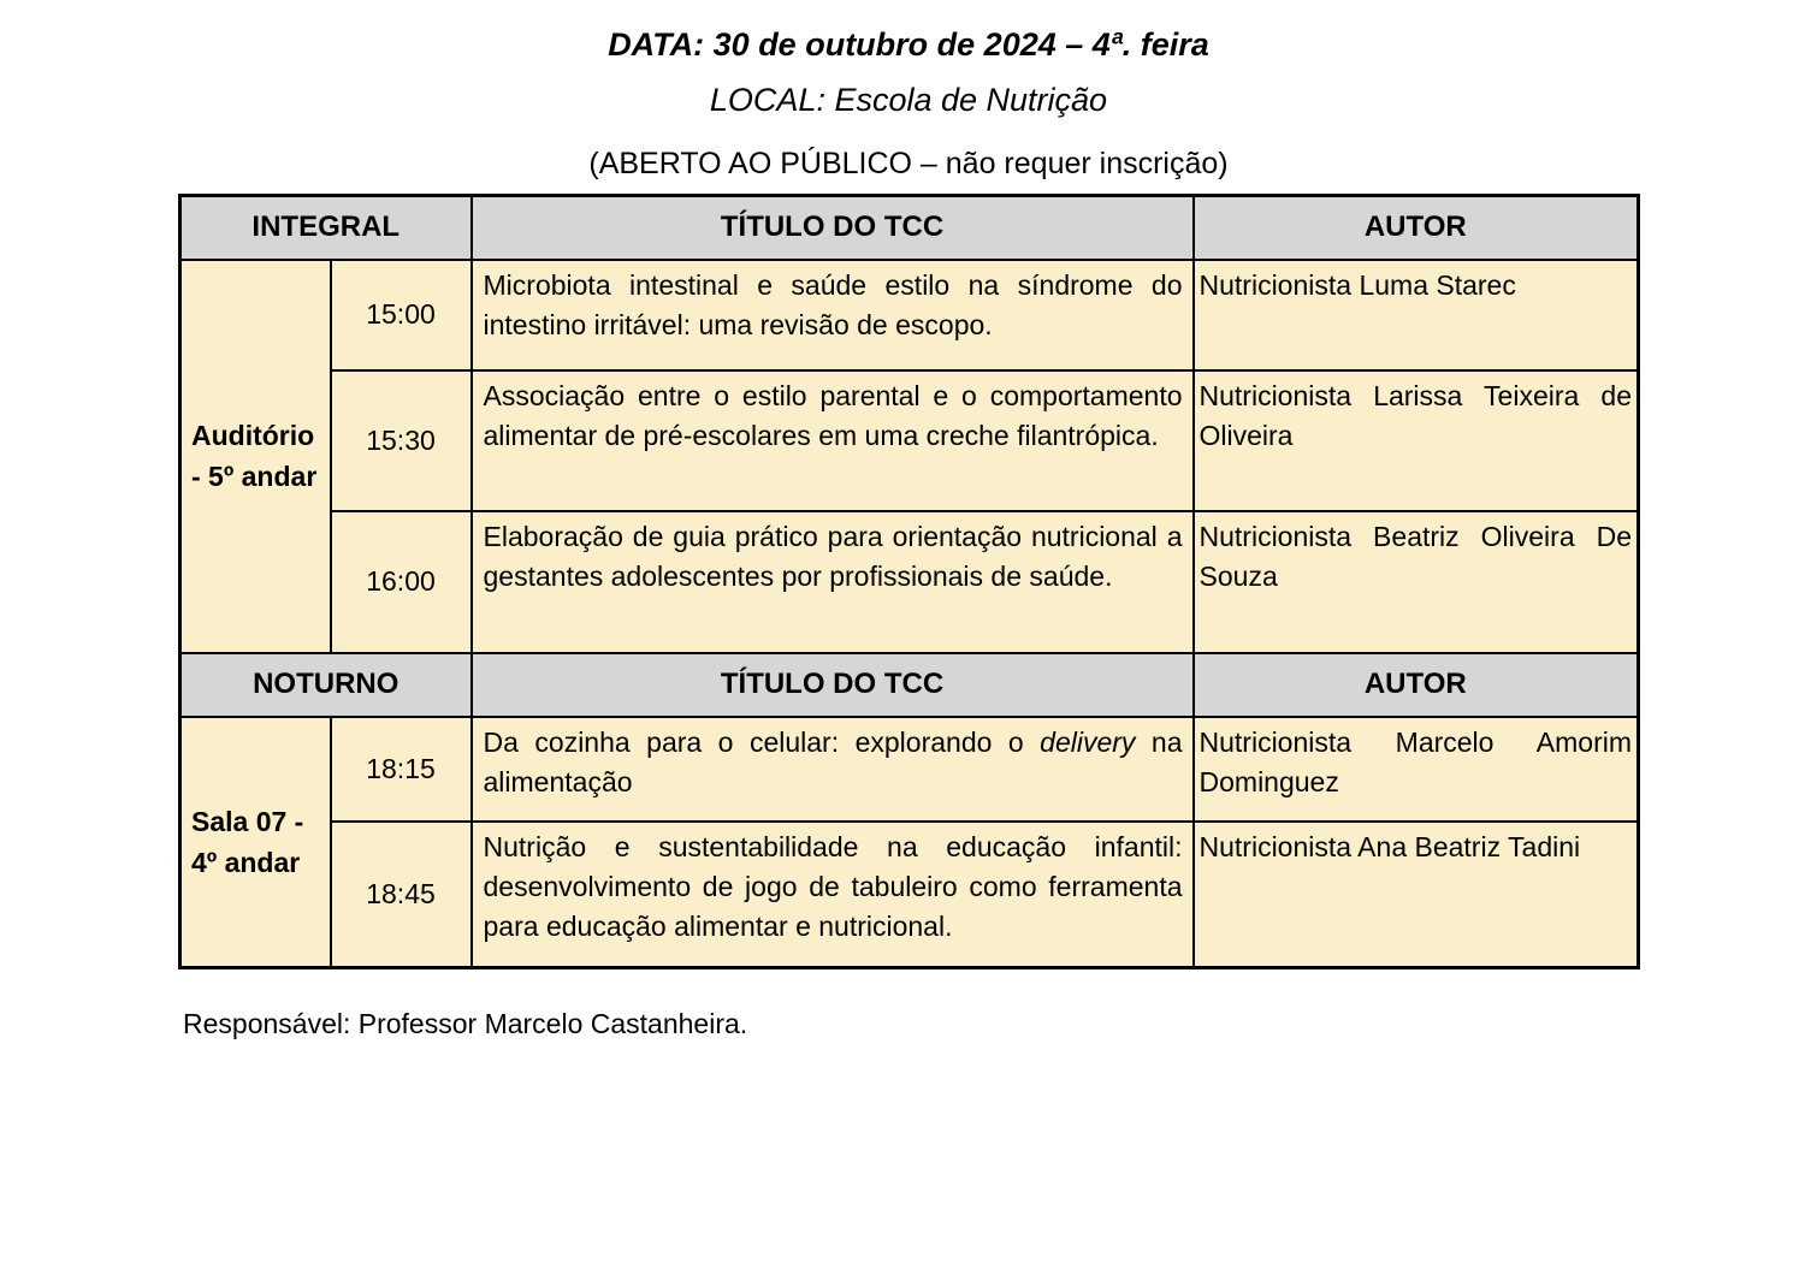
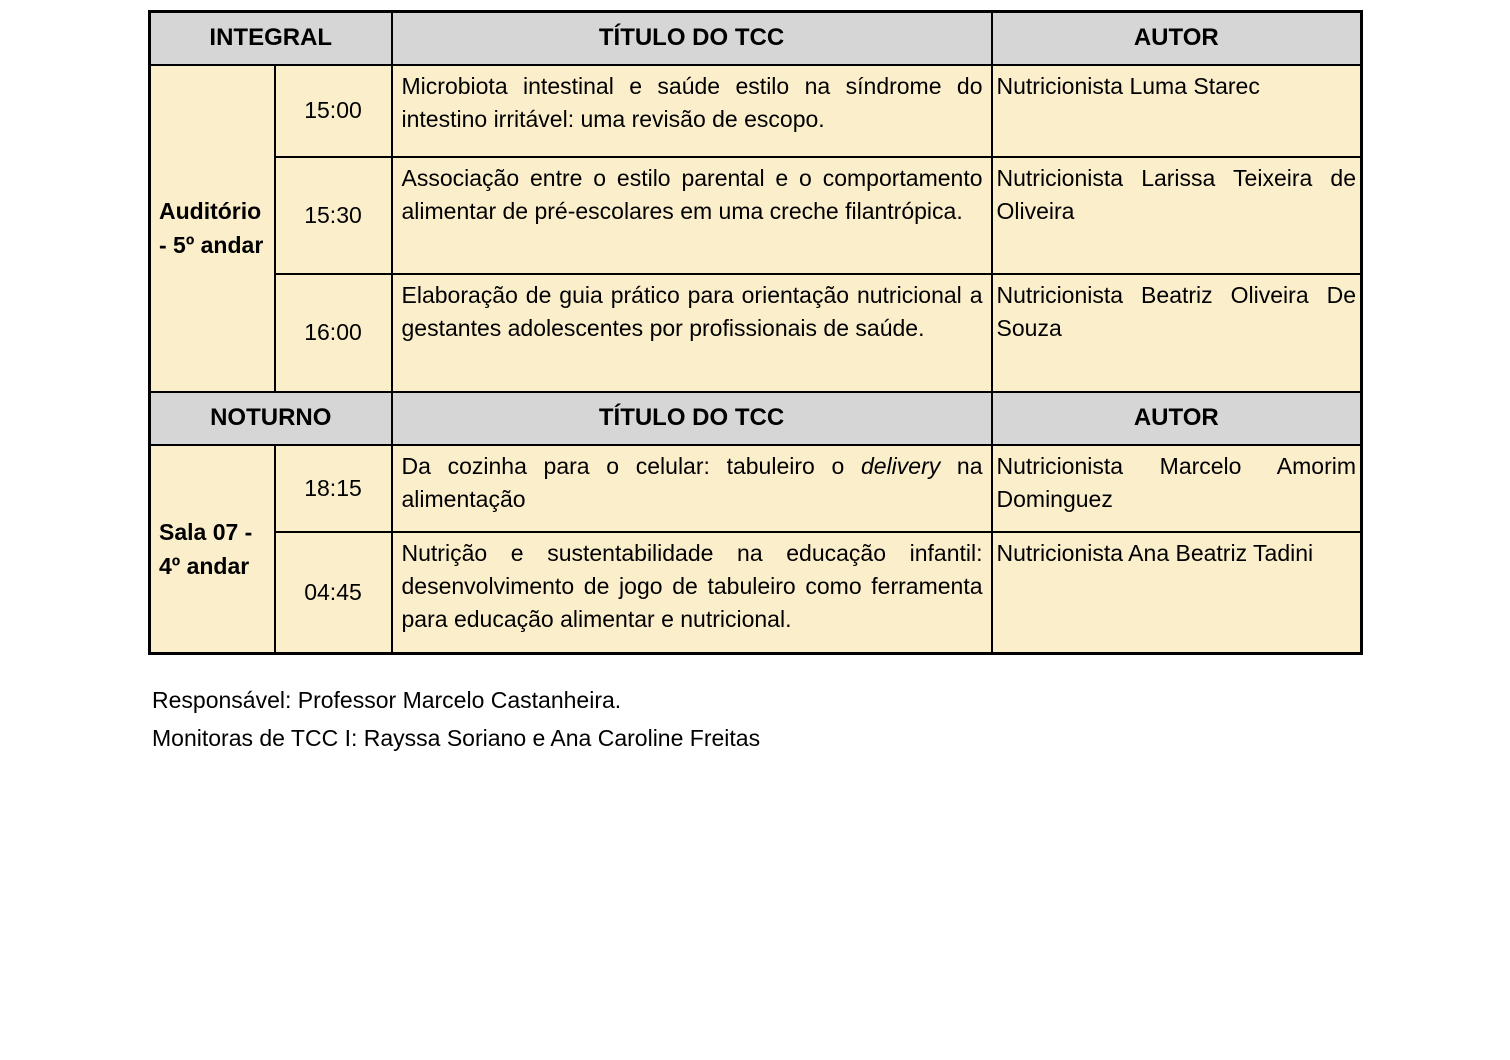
- DATA: 30 de outubro de 2024 – 4ª. feira
- LOCAL: Escola de Nutrição
- (ABERTO AO PÚBLICO – não requer inscrição)
  INTEGRAL	TÍTULO DO TCC	AUTOR
  Auditório - 5º andar	15:00	Microbiota intestinal e saúde estilo na síndrome do intestino irritável: uma revisão de escopo.	Nutricionista Luma Starec
  15:30	Associação entre o estilo parental e o comportamento alimentar de pré-escolares em uma creche filantrópica.	Nutricionista Larissa Teixeira de Oliveira
  16:00	Elaboração de guia prático para orientação nutricional a gestantes adolescentes por profissionais de saúde.	Nutricionista Beatriz Oliveira De Souza
  NOTURNO	TÍTULO DO TCC	AUTOR
- Sala 07 - 4º andar	18:15	Da cozinha para o celular: explorando o delivery na alimentação	Nutricionista Marcelo Amorim Dominguez
+ Sala 07 - 4º andar	18:15	Da cozinha para o celular: tabuleiro o delivery na alimentação	Nutricionista Marcelo Amorim Dominguez
- 18:45	Nutrição e sustentabilidade na educação infantil: desenvolvimento de jogo de tabuleiro como ferramenta para educação alimentar e nutricional.	Nutricionista Ana Beatriz Tadini
+ 04:45	Nutrição e sustentabilidade na educação infantil: desenvolvimento de jogo de tabuleiro como ferramenta para educação alimentar e nutricional.	Nutricionista Ana Beatriz Tadini
  Responsável: Professor Marcelo Castanheira.
+ Monitoras de TCC I: Rayssa Soriano e Ana Caroline Freitas
